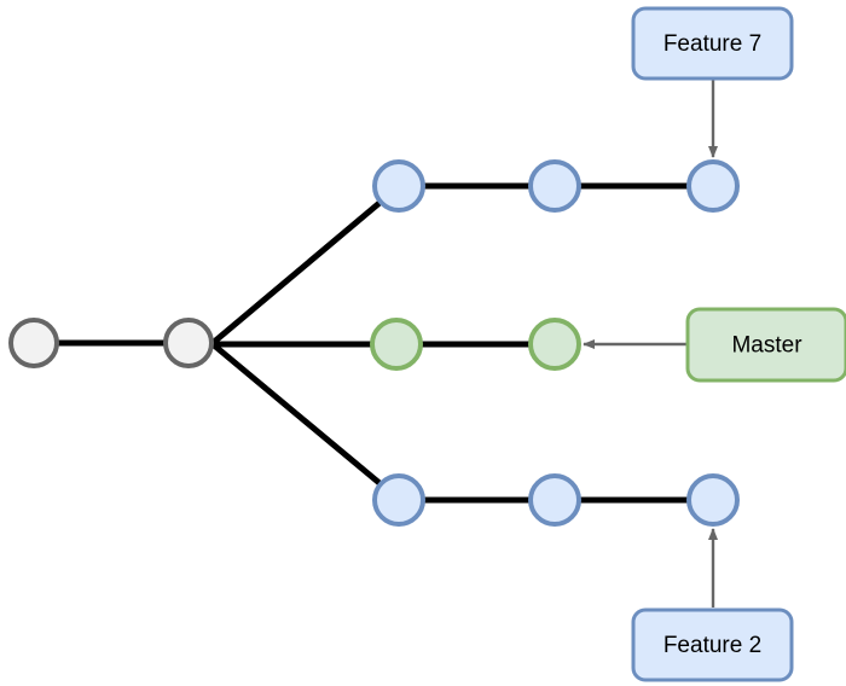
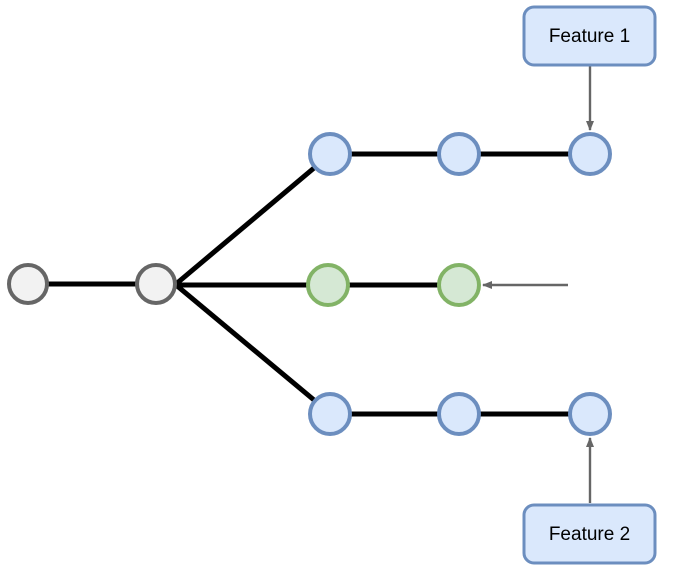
- Feature 7
+ Feature 1
- Master
  Feature 2
